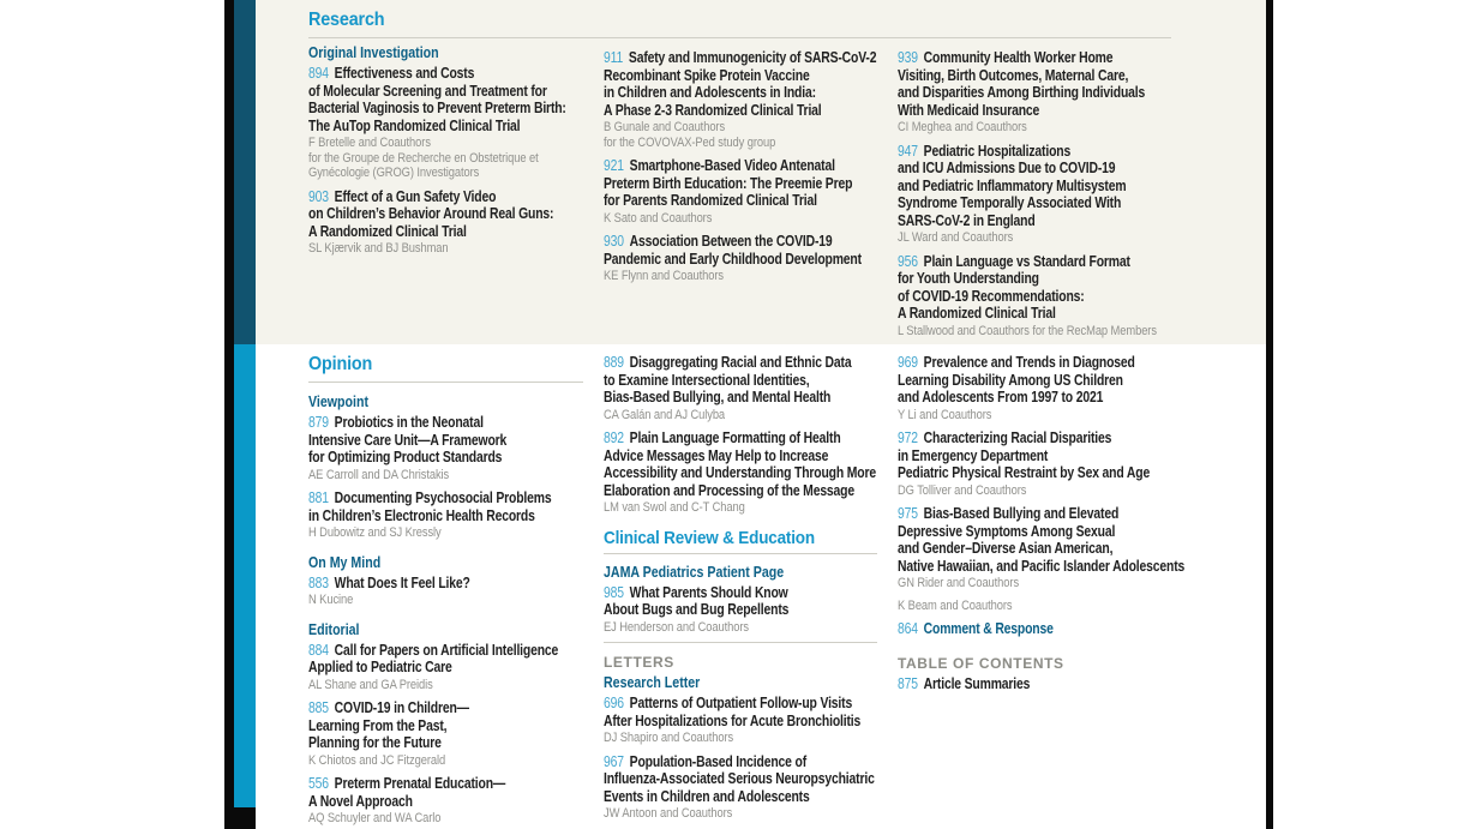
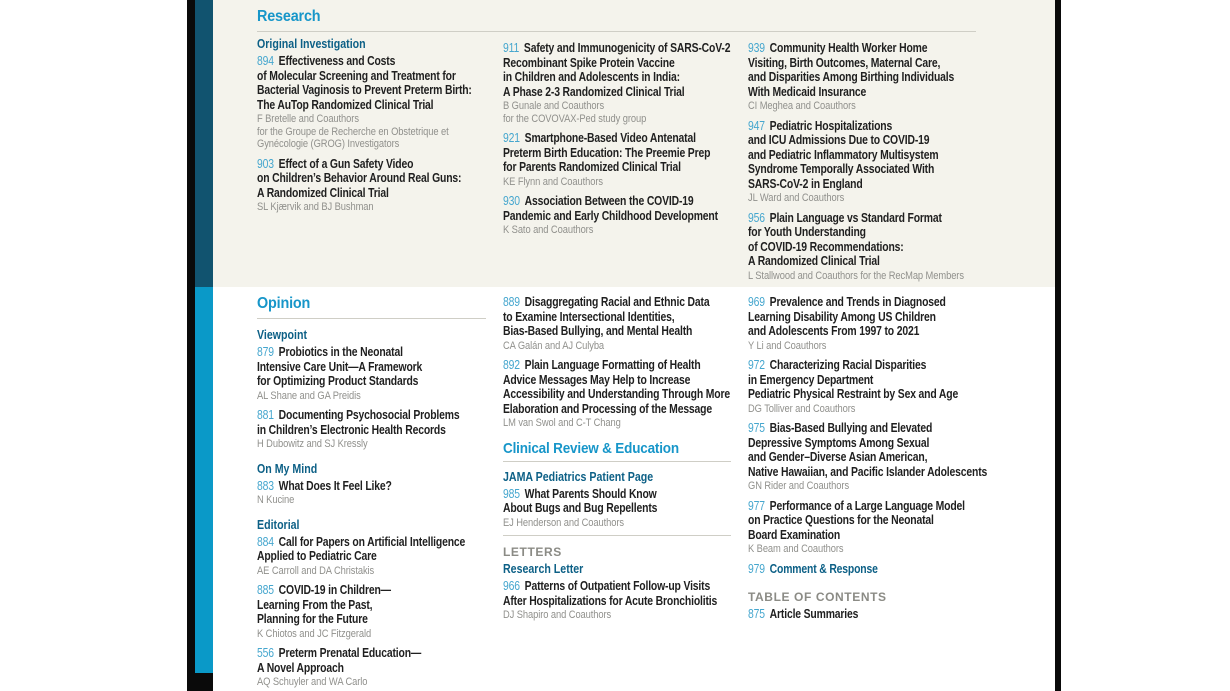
  Research
  Original Investigation
  894 Effectiveness and Costs
  of Molecular Screening and Treatment for
  Bacterial Vaginosis to Prevent Preterm Birth:
  The AuTop Randomized Clinical Trial
  F Bretelle and Coauthors
  for the Groupe de Recherche en Obstetrique et
  Gynécologie (GROG) Investigators
  903 Effect of a Gun Safety Video
  on Children’s Behavior Around Real Guns:
  A Randomized Clinical Trial
  SL Kjærvik and BJ Bushman
  911 Safety and Immunogenicity of SARS-CoV-2
  Recombinant Spike Protein Vaccine
  in Children and Adolescents in India:
  A Phase 2-3 Randomized Clinical Trial
  B Gunale and Coauthors
  for the COVOVAX-Ped study group
  921 Smartphone-Based Video Antenatal
  Preterm Birth Education: The Preemie Prep
  for Parents Randomized Clinical Trial
- K Sato and Coauthors
+ KE Flynn and Coauthors
  930 Association Between the COVID-19
  Pandemic and Early Childhood Development
- KE Flynn and Coauthors
+ K Sato and Coauthors
  939 Community Health Worker Home
  Visiting, Birth Outcomes, Maternal Care,
  and Disparities Among Birthing Individuals
  With Medicaid Insurance
  CI Meghea and Coauthors
  947 Pediatric Hospitalizations
  and ICU Admissions Due to COVID-19
  and Pediatric Inflammatory Multisystem
  Syndrome Temporally Associated With
  SARS-CoV-2 in England
  JL Ward and Coauthors
  956 Plain Language vs Standard Format
  for Youth Understanding
  of COVID-19 Recommendations:
  A Randomized Clinical Trial
  L Stallwood and Coauthors for the RecMap Members
  Opinion
  Viewpoint
  879 Probiotics in the Neonatal
  Intensive Care Unit—A Framework
  for Optimizing Product Standards
- AE Carroll and DA Christakis
+ AL Shane and GA Preidis
  881 Documenting Psychosocial Problems
  in Children’s Electronic Health Records
  H Dubowitz and SJ Kressly
  On My Mind
  883 What Does It Feel Like?
  N Kucine
  Editorial
  884 Call for Papers on Artificial Intelligence
  Applied to Pediatric Care
- AL Shane and GA Preidis
+ AE Carroll and DA Christakis
  885 COVID-19 in Children—
  Learning From the Past,
  Planning for the Future
  K Chiotos and JC Fitzgerald
  556 Preterm Prenatal Education—
  A Novel Approach
  AQ Schuyler and WA Carlo
  889 Disaggregating Racial and Ethnic Data
  to Examine Intersectional Identities,
  Bias-Based Bullying, and Mental Health
  CA Galán and AJ Culyba
  892 Plain Language Formatting of Health
  Advice Messages May Help to Increase
  Accessibility and Understanding Through More
  Elaboration and Processing of the Message
  LM van Swol and C-T Chang
  Clinical Review & Education
  JAMA Pediatrics Patient Page
  985 What Parents Should Know
  About Bugs and Bug Repellents
  EJ Henderson and Coauthors
  LETTERS
  Research Letter
- 696 Patterns of Outpatient Follow-up Visits
+ 966 Patterns of Outpatient Follow-up Visits
  After Hospitalizations for Acute Bronchiolitis
  DJ Shapiro and Coauthors
- 967 Population-Based Incidence of
- Influenza-Associated Serious Neuropsychiatric
- Events in Children and Adolescents
- JW Antoon and Coauthors
  969 Prevalence and Trends in Diagnosed
  Learning Disability Among US Children
  and Adolescents From 1997 to 2021
  Y Li and Coauthors
  972 Characterizing Racial Disparities
  in Emergency Department
  Pediatric Physical Restraint by Sex and Age
  DG Tolliver and Coauthors
  975 Bias-Based Bullying and Elevated
  Depressive Symptoms Among Sexual
  and Gender–Diverse Asian American,
  Native Hawaiian, and Pacific Islander Adolescents
  GN Rider and Coauthors
+ 977 Performance of a Large Language Model
+ on Practice Questions for the Neonatal
+ Board Examination
  K Beam and Coauthors
- 864 Comment & Response
+ 979 Comment & Response
  TABLE OF CONTENTS
  875 Article Summaries
